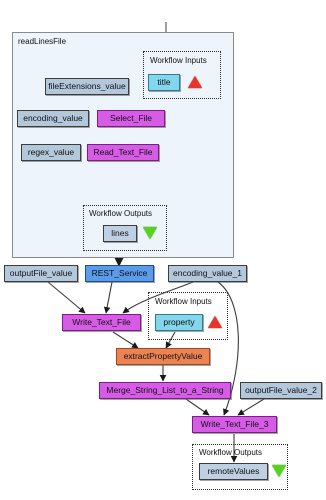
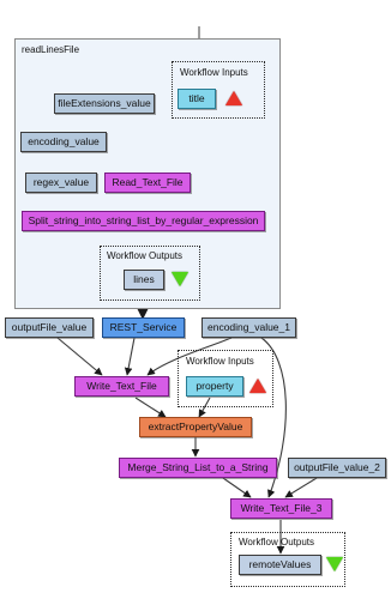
  readLinesFile
  Workflow Inputs
  Workflow Outputs
  Workflow Inputs
  Workflow Outputs
  fileExtensions_value
  title
  encoding_value
- Select_File
  regex_value
  Read_Text_File
+ Split_string_into_string_list_by_regular_expression
  lines
  outputFile_value
  REST_Service
  encoding_value_1
  Write_Text_File
  property
  extractPropertyValue
  Merge_String_List_to_a_String
  outputFile_value_2
  Write_Text_File_3
  remoteValues
